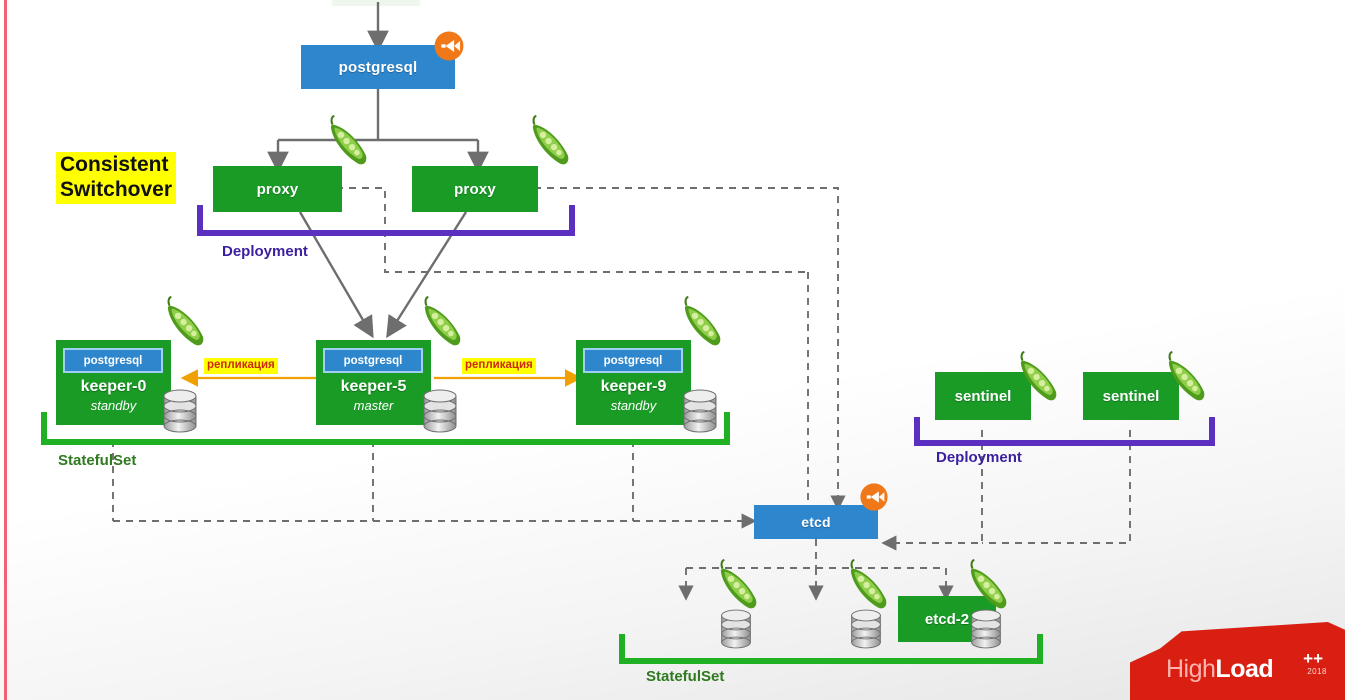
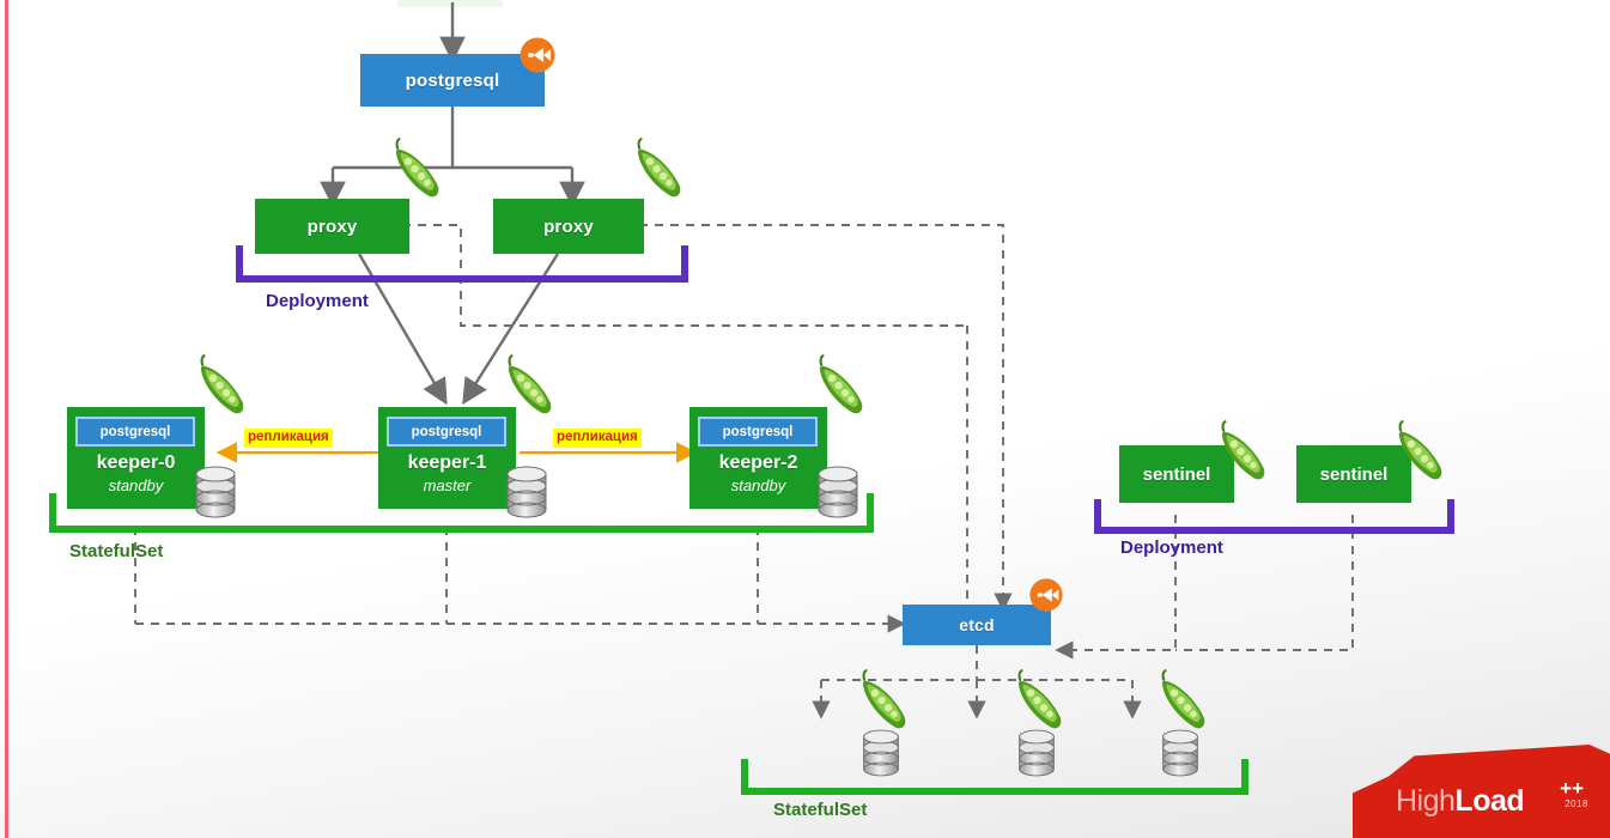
- Consistent
- Switchover
  postgresql
  proxy
  proxy
  postgresql
  keeper-0
  standby
  postgresql
- keeper-5
+ keeper-1
  master
  postgresql
- keeper-9
+ keeper-2
  standby
  репликация
  репликация
  sentinel
  sentinel
  etcd
- etcd-2
  Deployment
  StatefulSet
  Deployment
  StatefulSet
  HighLoad
  ++
  2018
